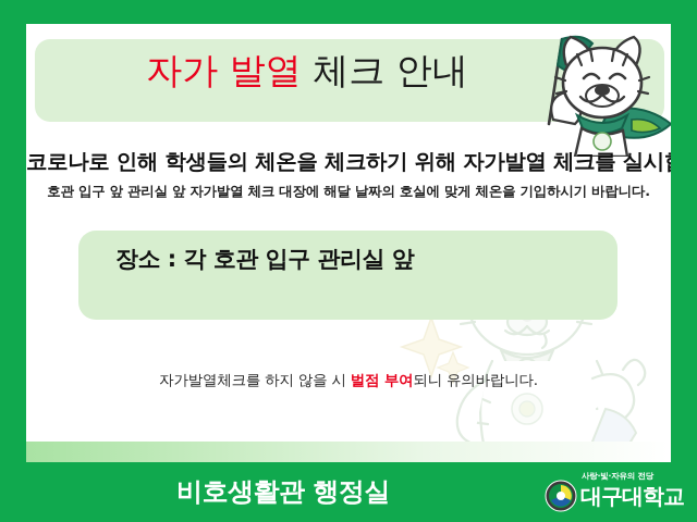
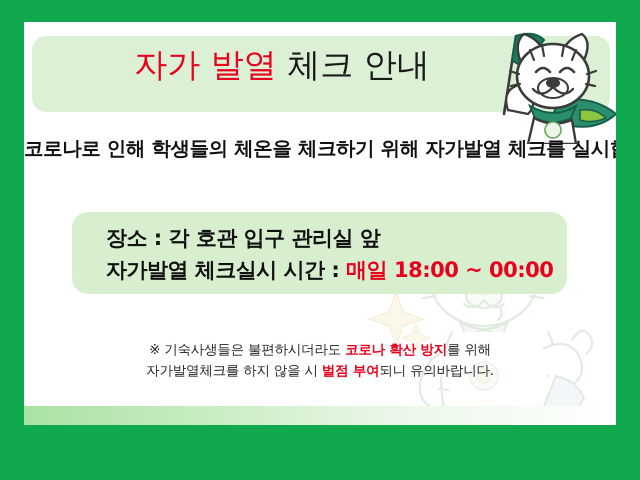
  자가 발열 체크 안내
  코로나로 인해 학생들의 체온을 체크하기 위해 자가발열 체크를 실시
- 호관 입구 앞 관리실 앞 자가발열 체크 대장에 해달 날짜의 호실에 맞게 체온을 기입하시기 바랍니다.
  장소 : 각 호관 입구 관리실 앞
+ 자가발열 체크실시 시간 : 매일 18:00 ~ 00:00
+ ※ 기숙사생들은 불편하시더라도 코로나 확산 방지를 위해
  자가발열체크를 하지 않을 시 벌점 부여되니 유의바랍니다.
- 비호생활관 행정실
- 사랑·빛·자유의 전당
- 대구대학교
